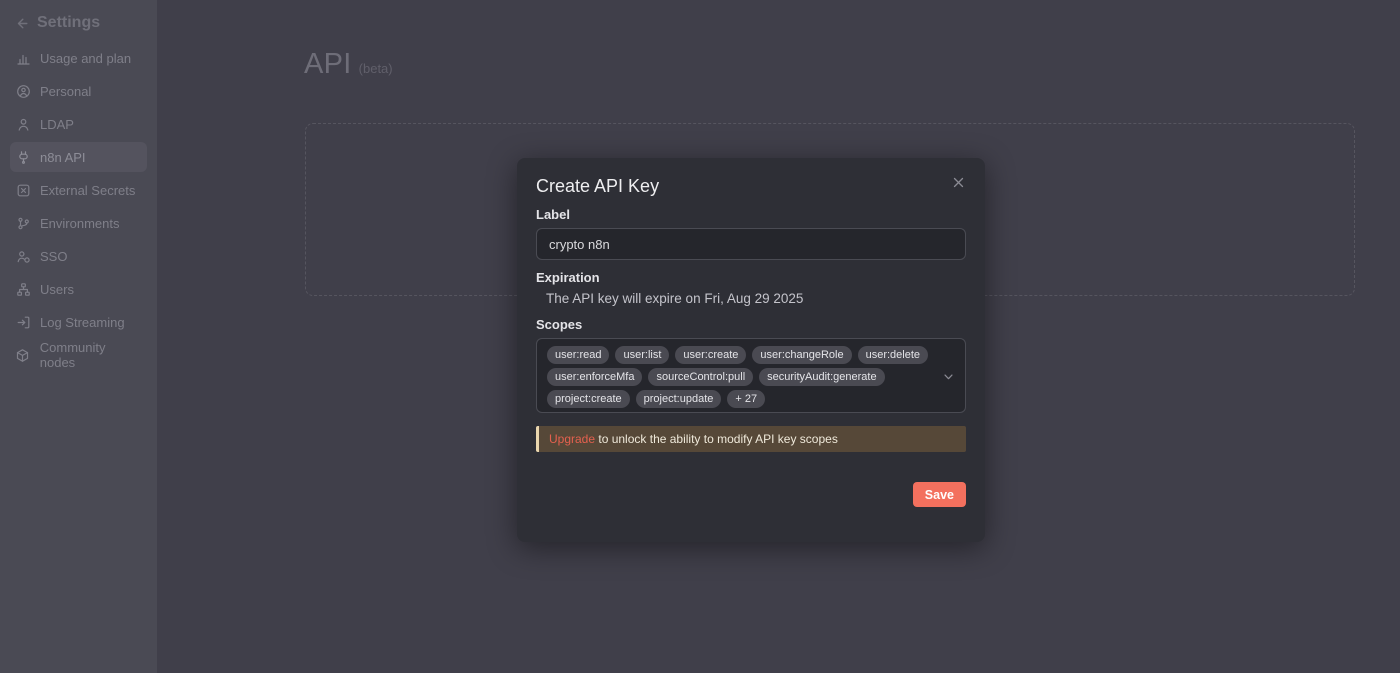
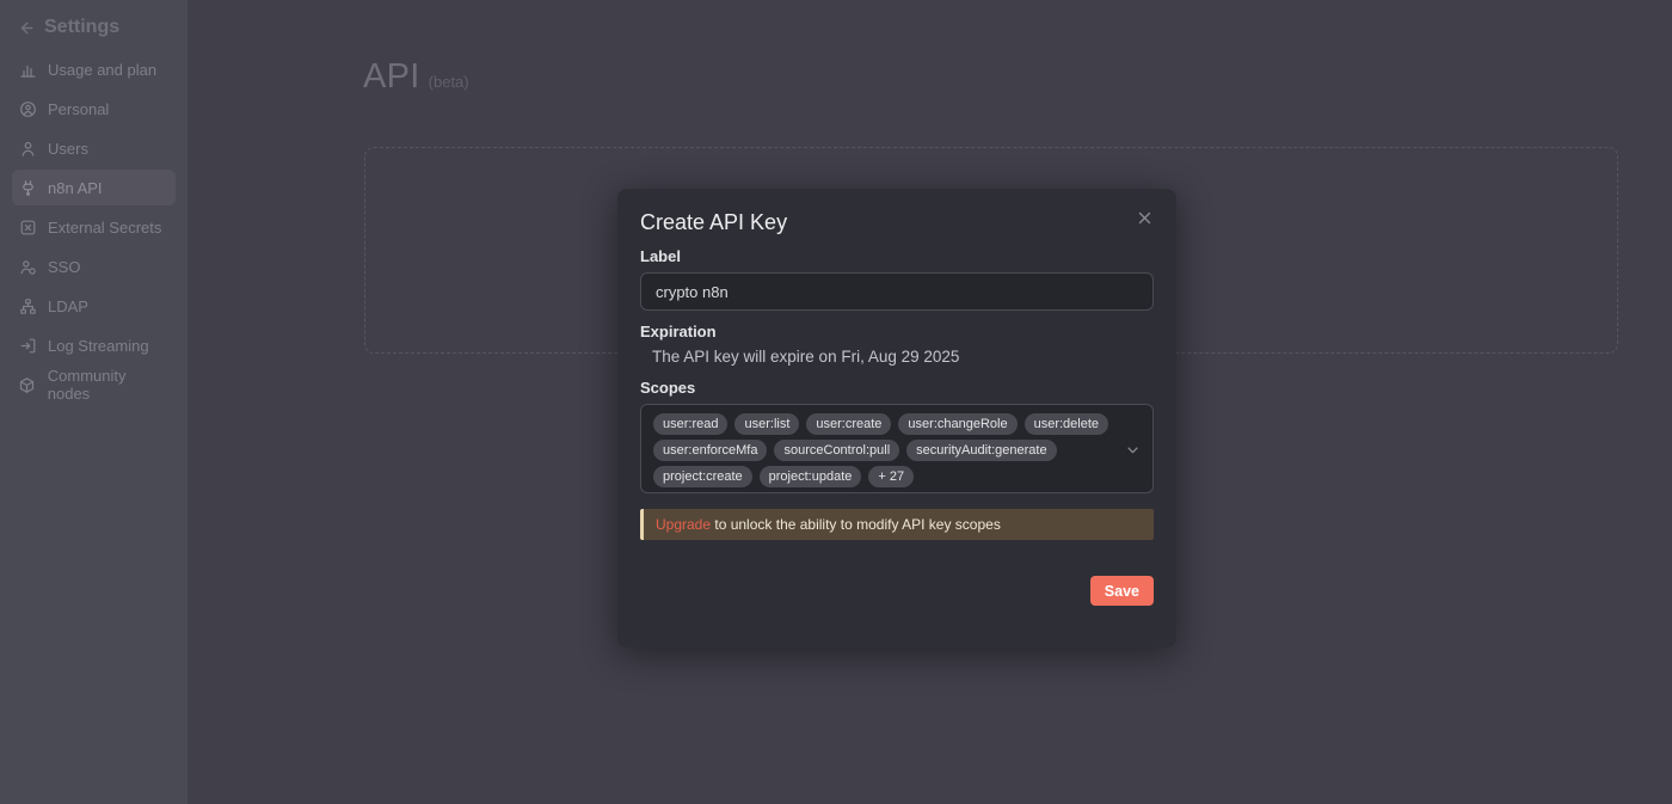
  Settings
  Usage and plan
  Personal
- LDAP
+ Users
  n8n API
  External Secrets
- Environments
  SSO
- Users
+ LDAP
  Log Streaming
  Community nodes
  API
  (beta)
  Create API Key
  Label
  crypto n8n
  Expiration
  The API key will expire on Fri, Aug 29 2025
  Scopes
  user:read
  user:list
  user:create
  user:changeRole
  user:delete
  user:enforceMfa
  sourceControl:pull
  securityAudit:generate
  project:create
  project:update
  + 27
  Upgrade to unlock the ability to modify API key scopes
  Save
